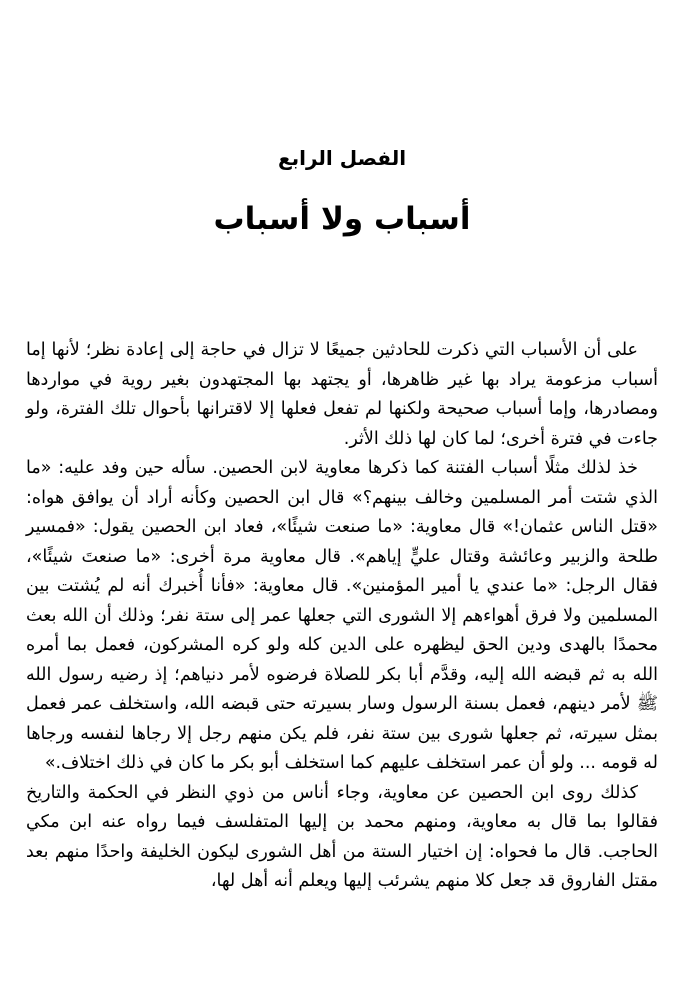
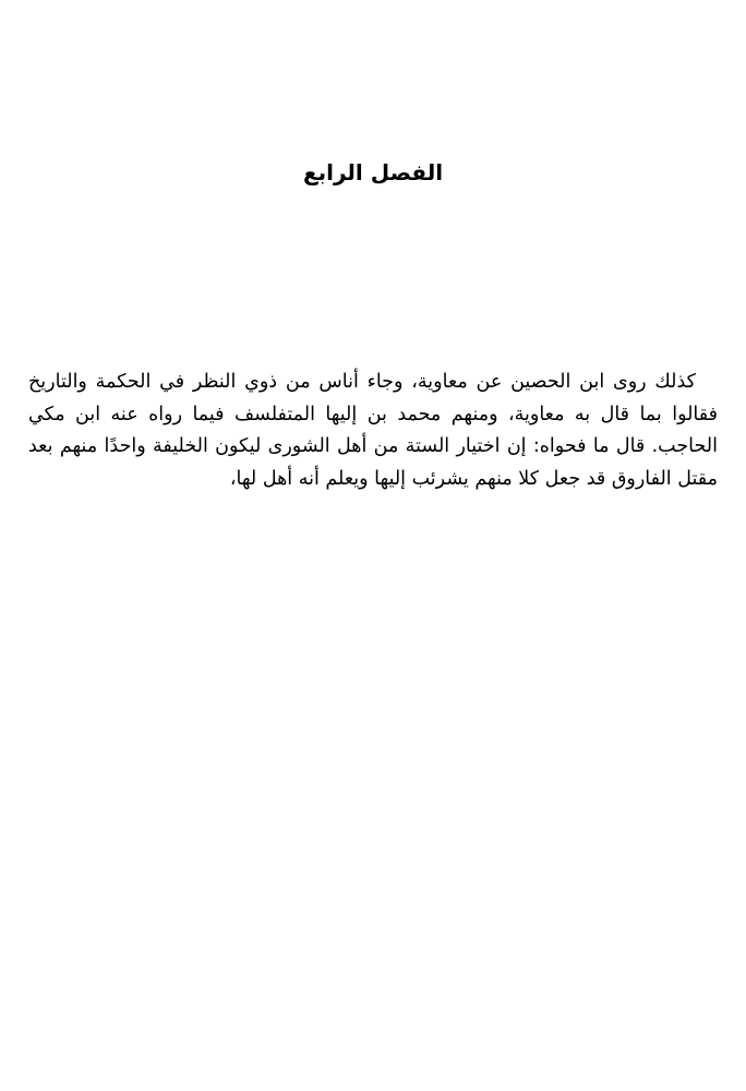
  الفصل الرابع
- أسباب ولا أسباب
- على أن الأسباب التي ذكرت للحادثين جميعًا لا تزال في حاجة إلى إعادة نظر؛ لأنها إما أسباب مزعومة يراد بها غير ظاهرها، أو يجتهد بها المجتهدون بغير روية في مواردها ومصادرها، وإما أسباب صحيحة ولكنها لم تفعل فعلها إلا لاقترانها بأحوال تلك الفترة، ولو جاءت في فترة أخرى؛ لما كان لها ذلك الأثر.
- خذ لذلك مثلًا أسباب الفتنة كما ذكرها معاوية لابن الحصين. سأله حين وفد عليه: «ما الذي شتت أمر المسلمين وخالف بينهم؟» قال ابن الحصين وكأنه أراد أن يوافق هواه: «قتل الناس عثمان!» قال معاوية: «ما صنعت شيئًا»، فعاد ابن الحصين يقول: «فمسير طلحة والزبير وعائشة وقتال عليٍّ إياهم». قال معاوية مرة أخرى: «ما صنعتَ شيئًا»، فقال الرجل: «ما عندي يا أمير المؤمنين». قال معاوية: «فأنا أُخبرك أنه لم يُشتت بين المسلمين ولا فرق أهواءهم إلا الشورى التي جعلها عمر إلى ستة نفر؛ وذلك أن الله بعث محمدًا بالهدى ودين الحق ليظهره على الدين كله ولو كره المشركون، فعمل بما أمره الله به ثم قبضه الله إليه، وقدَّم أبا بكر للصلاة فرضوه لأمر دنياهم؛ إذ رضيه رسول الله ﷺ لأمر دينهم، فعمل بسنة الرسول وسار بسيرته حتى قبضه الله، واستخلف عمر فعمل بمثل سيرته، ثم جعلها شورى بين ستة نفر، فلم يكن منهم رجل إلا رجاها لنفسه ورجاها له قومه ... ولو أن عمر استخلف عليهم كما استخلف أبو بكر ما كان في ذلك اختلاف.»
  كذلك روى ابن الحصين عن معاوية، وجاء أناس من ذوي النظر في الحكمة والتاريخ فقالوا بما قال به معاوية، ومنهم محمد بن إليها المتفلسف فيما رواه عنه ابن مكي الحاجب. قال ما فحواه: إن اختيار الستة من أهل الشورى ليكون الخليفة واحدًا منهم بعد مقتل الفاروق قد جعل كلا منهم يشرئب إليها ويعلم أنه أهل لها،
